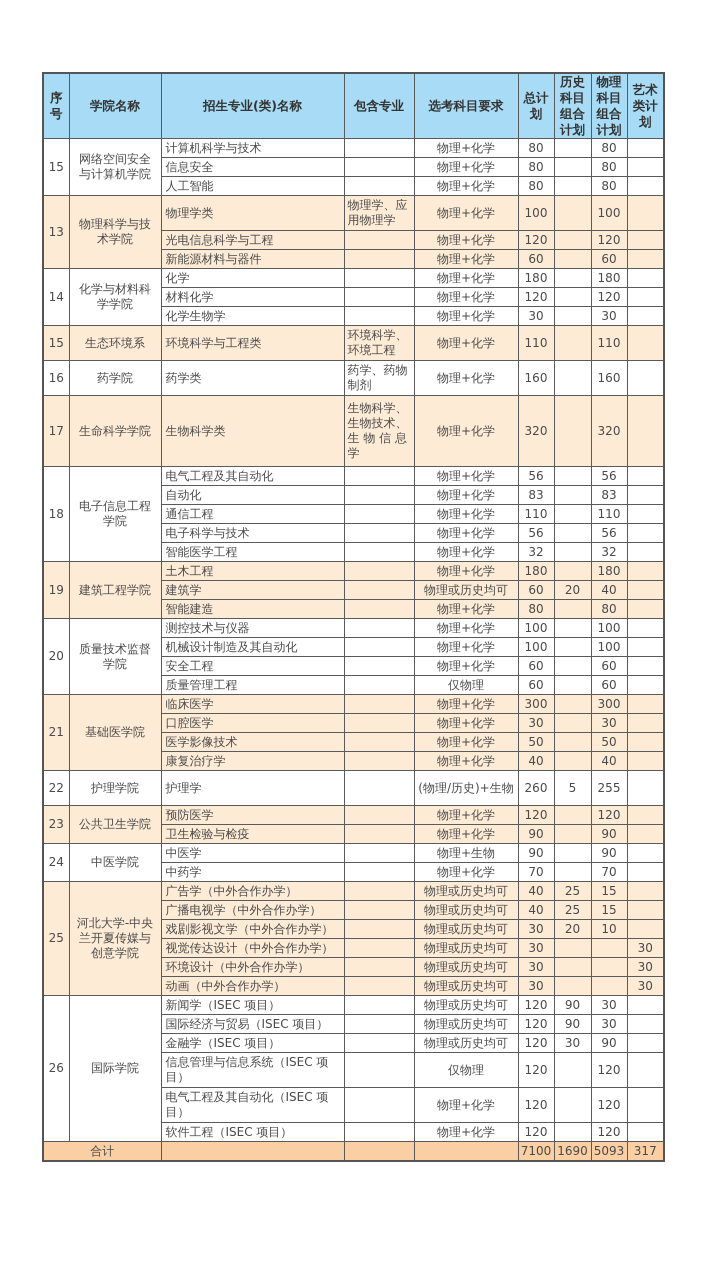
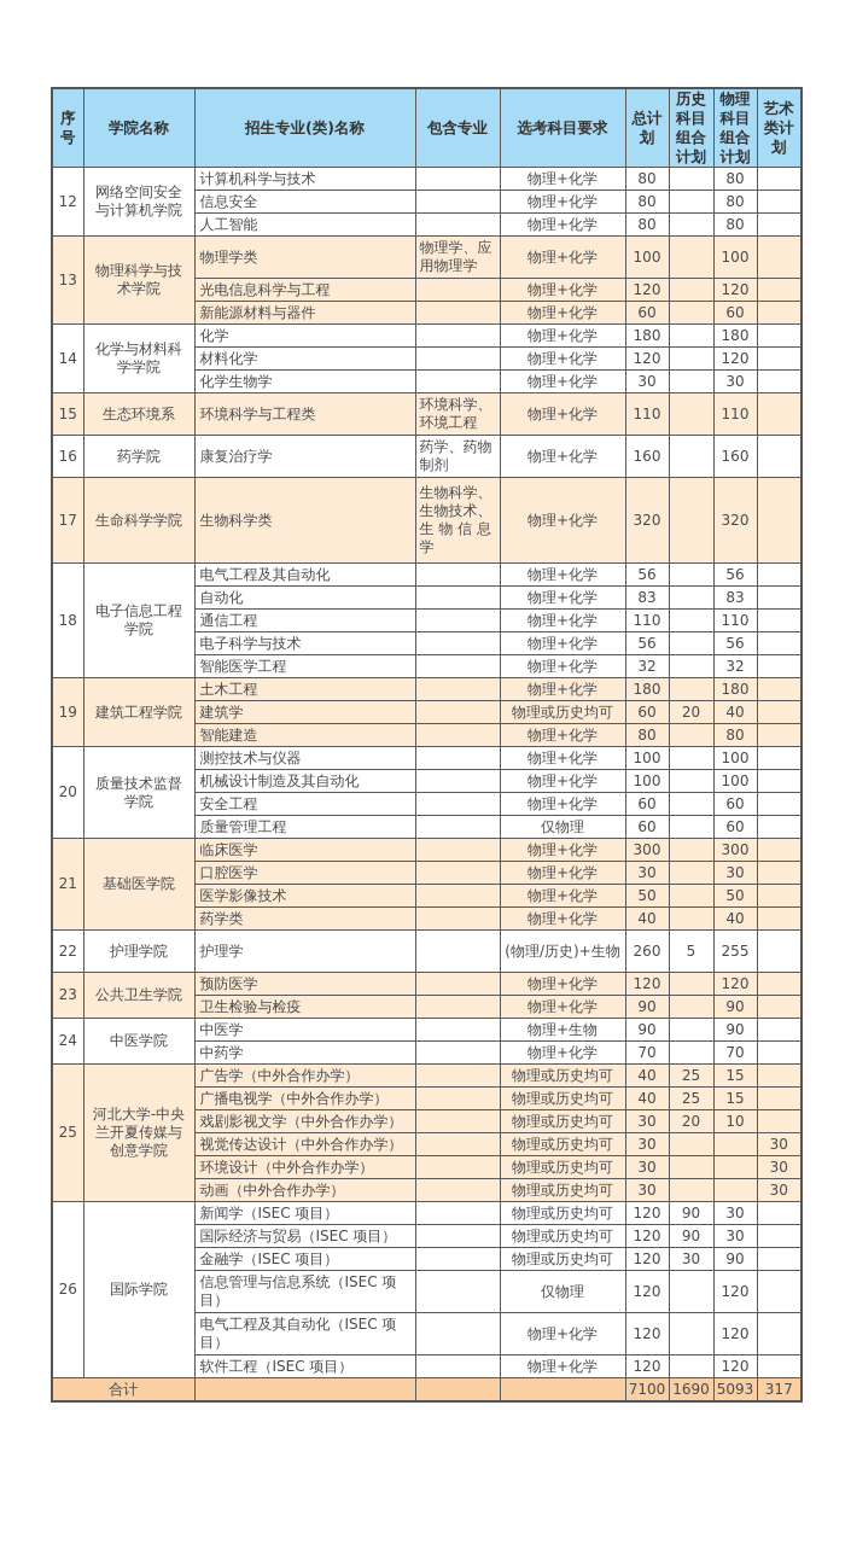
  序号	学院名称	招生专业(类)名称	包含专业	选考科目要求	总计划	历史科目组合计划	物理科目组合计划	艺术类计划
- 15	网络空间安全与计算机学院	计算机科学与技术		物理+化学	80		80
+ 12	网络空间安全与计算机学院	计算机科学与技术		物理+化学	80		80
  信息安全		物理+化学	80		80
  人工智能		物理+化学	80		80
  13	物理科学与技术学院	物理学类	物理学、应用物理学	物理+化学	100		100
  光电信息科学与工程		物理+化学	120		120
  新能源材料与器件		物理+化学	60		60
  14	化学与材料科学学院	化学		物理+化学	180		180
  材料化学		物理+化学	120		120
  化学生物学		物理+化学	30		30
  15	生态环境系	环境科学与工程类	环境科学、环境工程	物理+化学	110		110
- 16	药学院	药学类	药学、药物制剂	物理+化学	160		160
+ 16	药学院	康复治疗学	药学、药物制剂	物理+化学	160		160
  17	生命科学学院	生物科学类	生物科学、生物技术、生 物 信 息 学	物理+化学	320		320
  18	电子信息工程学院	电气工程及其自动化		物理+化学	56		56
  自动化		物理+化学	83		83
  通信工程		物理+化学	110		110
  电子科学与技术		物理+化学	56		56
  智能医学工程		物理+化学	32		32
  19	建筑工程学院	土木工程		物理+化学	180		180
  建筑学		物理或历史均可	60	20	40
  智能建造		物理+化学	80		80
  20	质量技术监督学院	测控技术与仪器		物理+化学	100		100
  机械设计制造及其自动化		物理+化学	100		100
  安全工程		物理+化学	60		60
  质量管理工程		仅物理	60		60
  21	基础医学院	临床医学		物理+化学	300		300
  口腔医学		物理+化学	30		30
  医学影像技术		物理+化学	50		50
- 康复治疗学		物理+化学	40		40
+ 药学类		物理+化学	40		40
  22	护理学院	护理学		(物理/历史)+生物	260	5	255
  23	公共卫生学院	预防医学		物理+化学	120		120
  卫生检验与检疫		物理+化学	90		90
  24	中医学院	中医学		物理+生物	90		90
  中药学		物理+化学	70		70
  25	河北大学-中央兰开夏传媒与创意学院	广告学（中外合作办学）		物理或历史均可	40	25	15
  广播电视学（中外合作办学）		物理或历史均可	40	25	15
  戏剧影视文学（中外合作办学）		物理或历史均可	30	20	10
  视觉传达设计（中外合作办学）		物理或历史均可	30			30
  环境设计（中外合作办学）		物理或历史均可	30			30
  动画（中外合作办学）		物理或历史均可	30			30
  26	国际学院	新闻学（ISEC 项目）		物理或历史均可	120	90	30
  国际经济与贸易（ISEC 项目）		物理或历史均可	120	90	30
  金融学（ISEC 项目）		物理或历史均可	120	30	90
  信息管理与信息系统（ISEC 项目）		仅物理	120		120
  电气工程及其自动化（ISEC 项目）		物理+化学	120		120
  软件工程（ISEC 项目）		物理+化学	120		120
  合计				7100	1690	5093	317
